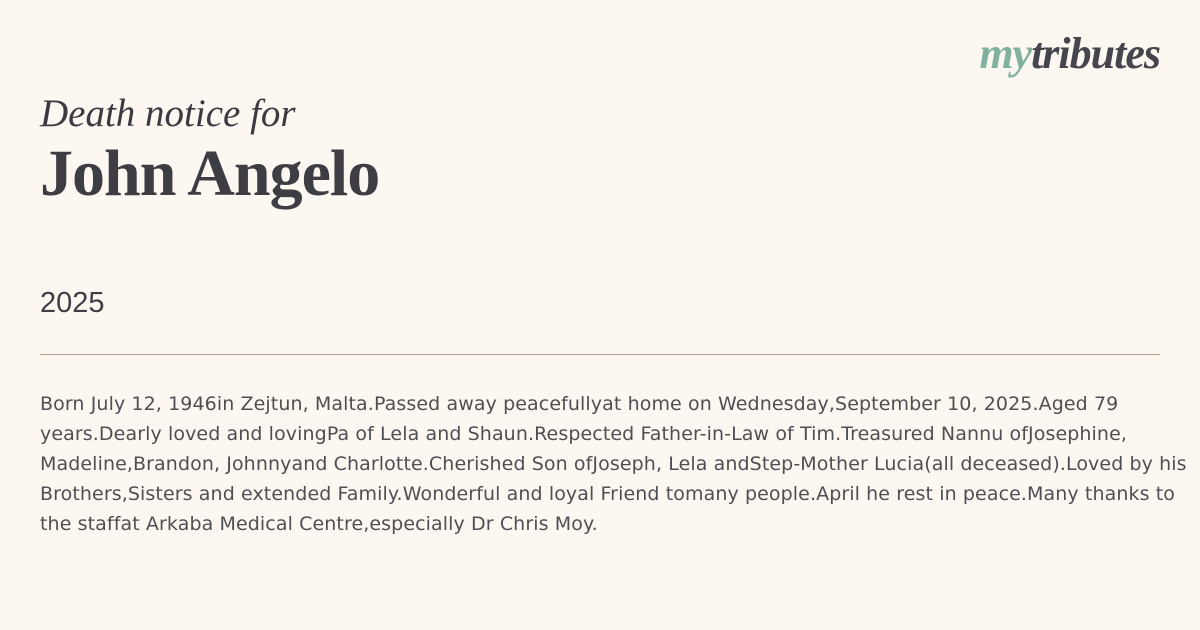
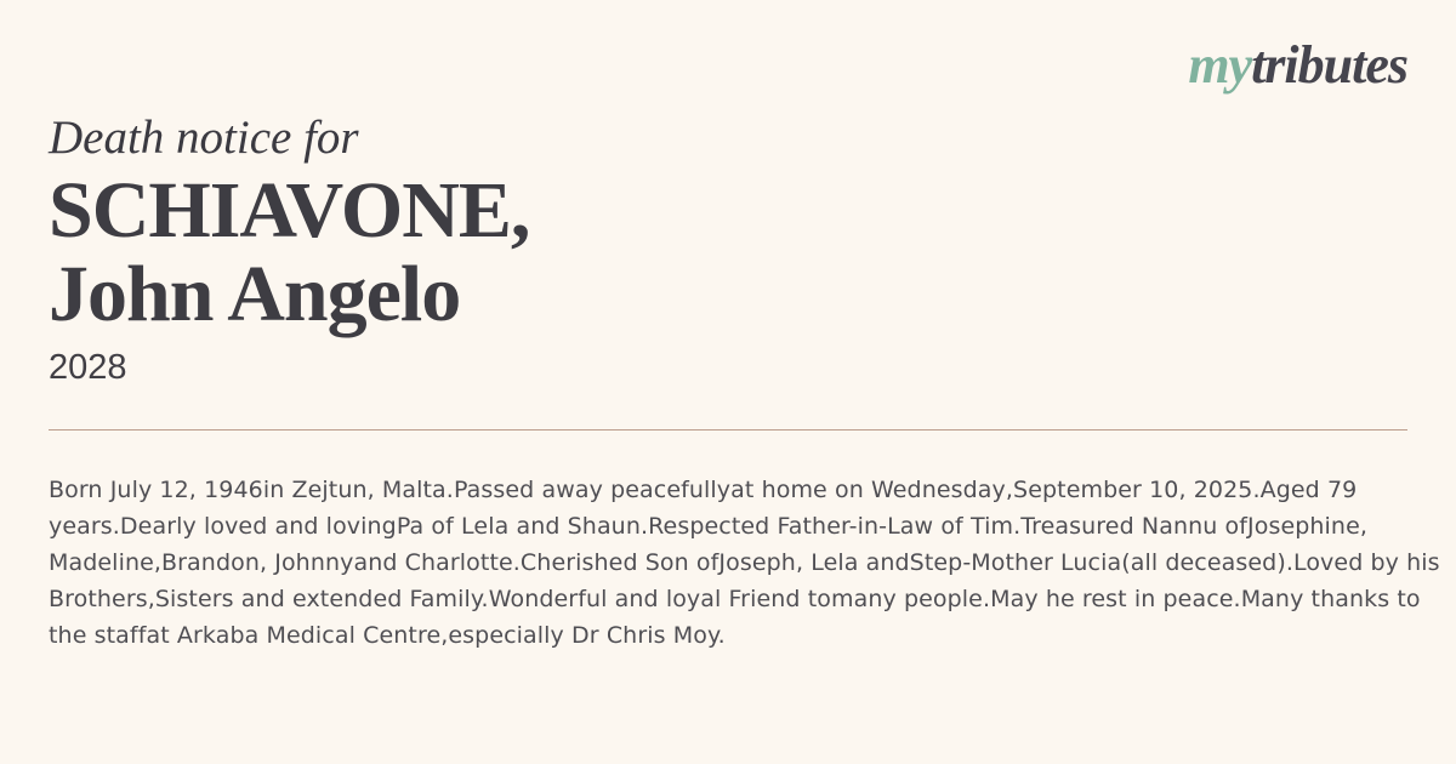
  mytributes
  Death notice for
+ SCHIAVONE,
  John Angelo
- 2025
+ 2028
- Born July 12, 1946in Zejtun, Malta.Passed away peacefullyat home on Wednesday,September 10, 2025.Aged 79 years.Dearly loved and lovingPa of Lela and Shaun.Respected Father-in-Law of Tim.Treasured Nannu ofJosephine, Madeline,Brandon, Johnnyand Charlotte.Cherished Son ofJoseph, Lela andStep-Mother Lucia(all deceased).Loved by his Brothers,Sisters and extended Family.Wonderful and loyal Friend tomany people.April he rest in peace.Many thanks to the staffat Arkaba Medical Centre,especially Dr Chris Moy.
+ Born July 12, 1946in Zejtun, Malta.Passed away peacefullyat home on Wednesday,September 10, 2025.Aged 79 years.Dearly loved and lovingPa of Lela and Shaun.Respected Father-in-Law of Tim.Treasured Nannu ofJosephine, Madeline,Brandon, Johnnyand Charlotte.Cherished Son ofJoseph, Lela andStep-Mother Lucia(all deceased).Loved by his Brothers,Sisters and extended Family.Wonderful and loyal Friend tomany people.May he rest in peace.Many thanks to the staffat Arkaba Medical Centre,especially Dr Chris Moy.
